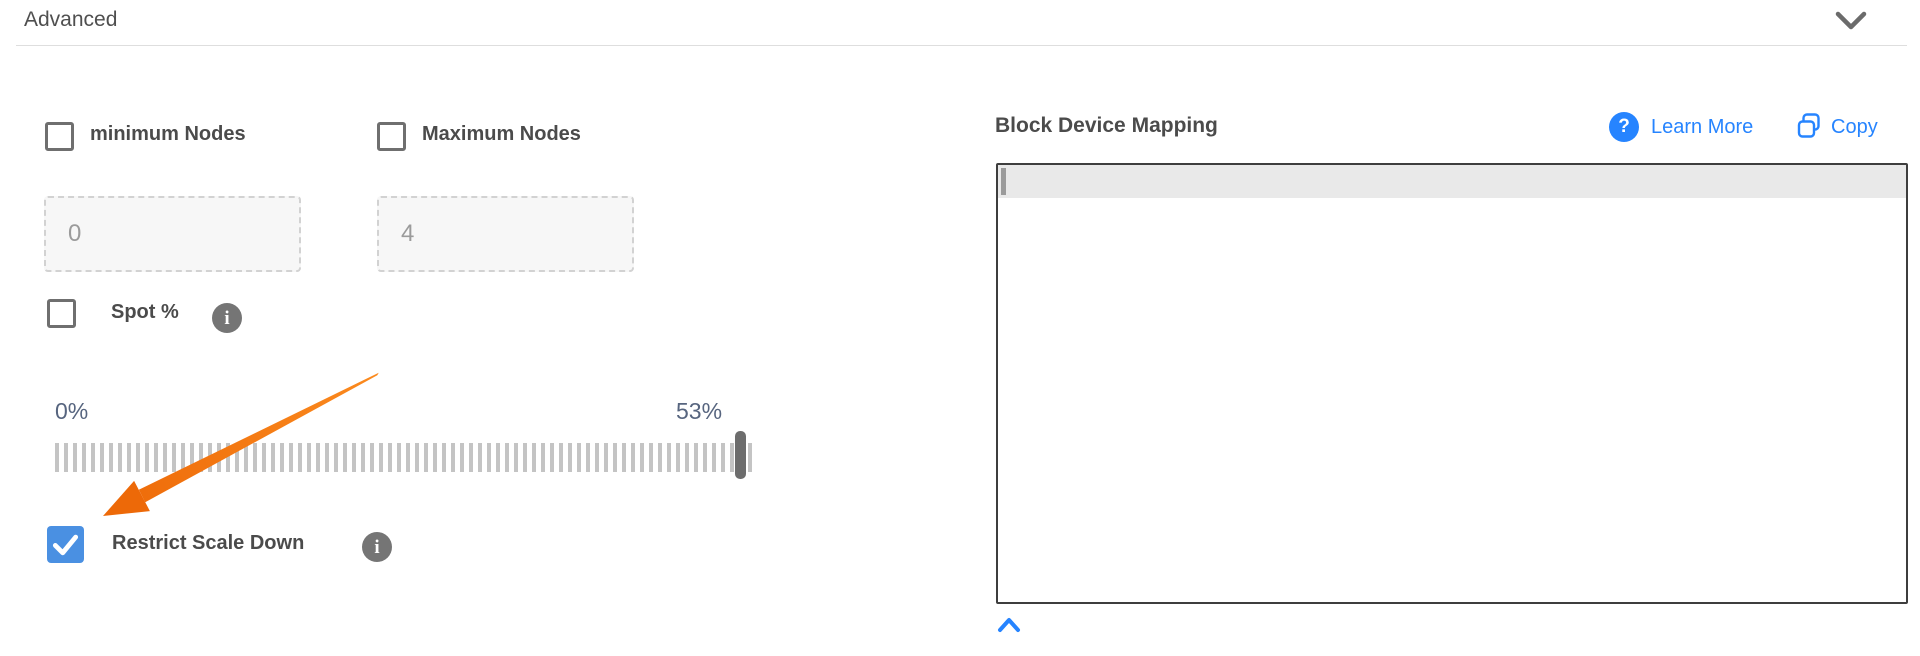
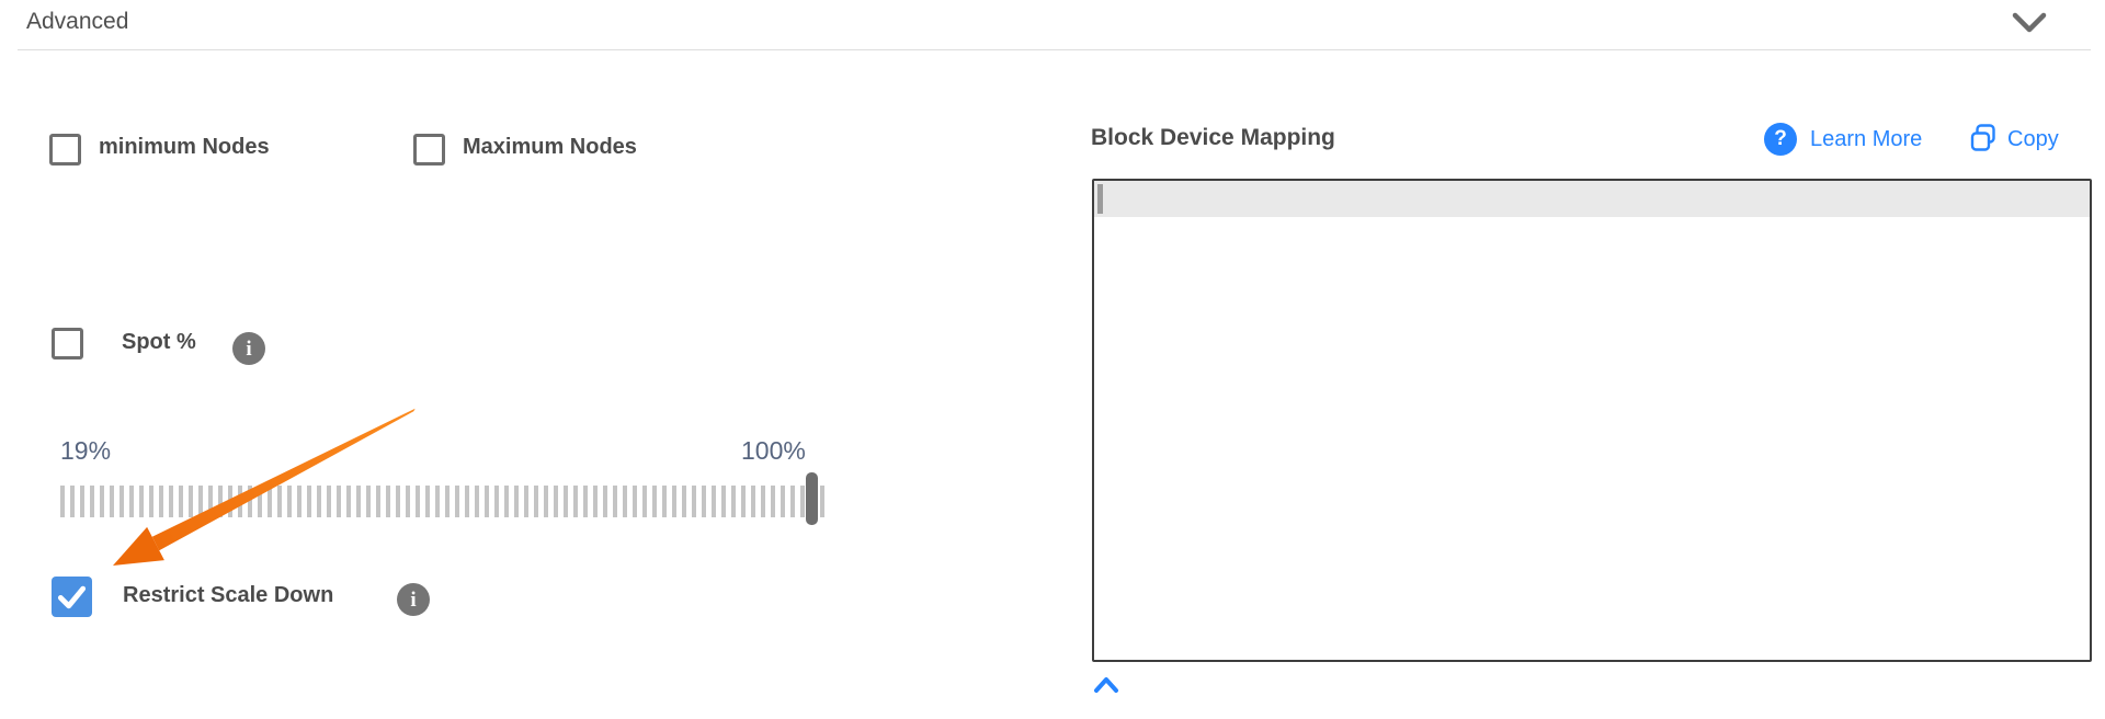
  Advanced
  minimum Nodes
- 0
  Maximum Nodes
- 4
  Spot %
  i
- 0%
+ 19%
- 53%
+ 100%
  Restrict Scale Down
  i
  Block Device Mapping
  ?
  Learn More
  Copy
